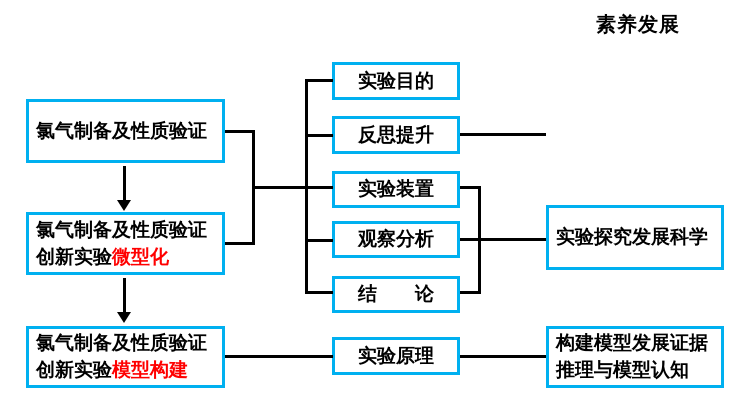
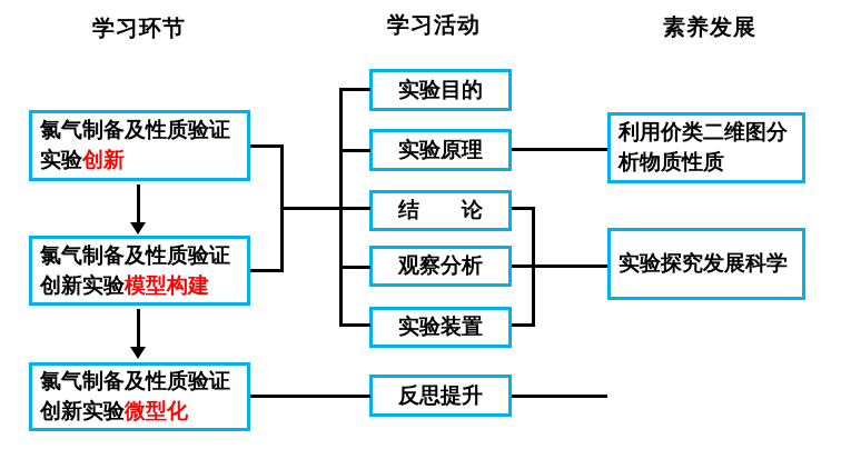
+ 学习环节
+ 学习活动
  素养发展
  氯气制备及性质验证
+ 实验创新
  氯气制备及性质验证
- 创新实验微型化
+ 创新实验模型构建
  氯气制备及性质验证
- 创新实验模型构建
+ 创新实验微型化
  实验目的
- 反思提升
+ 实验原理
- 实验装置
+ 结 论
  观察分析
- 结 论
+ 实验装置
- 实验原理
+ 反思提升
+ 利用价类二维图分
+ 析物质性质
  实验探究发展科学
- 构建模型发展证据
- 推理与模型认知
